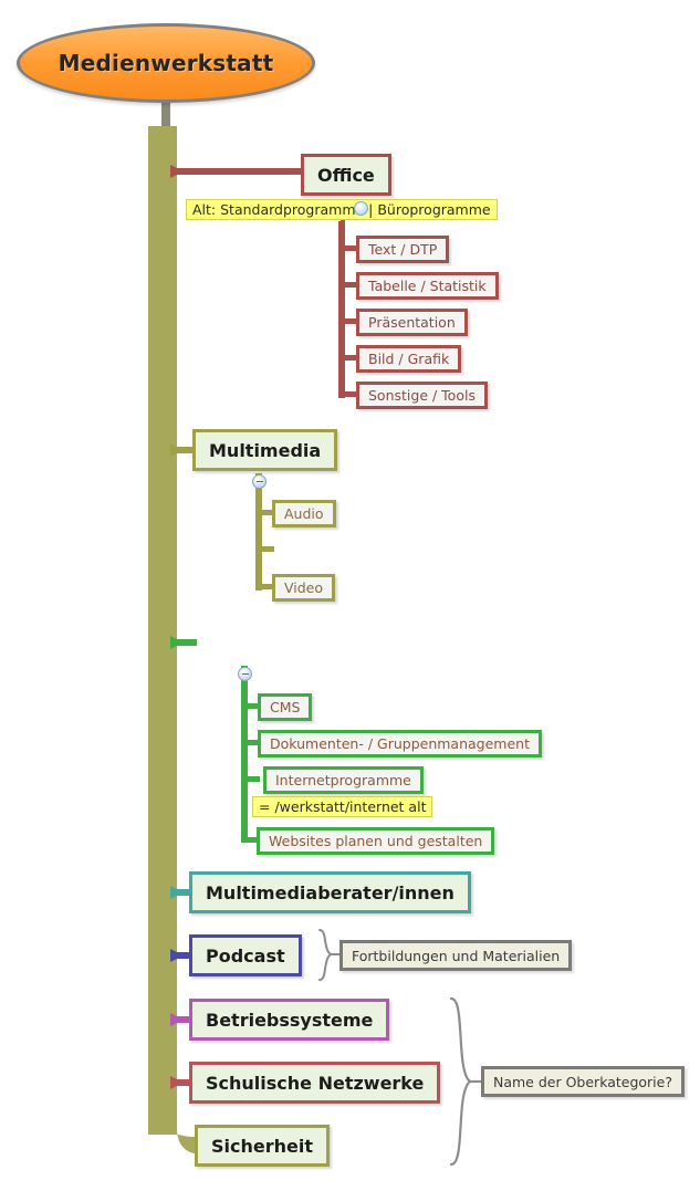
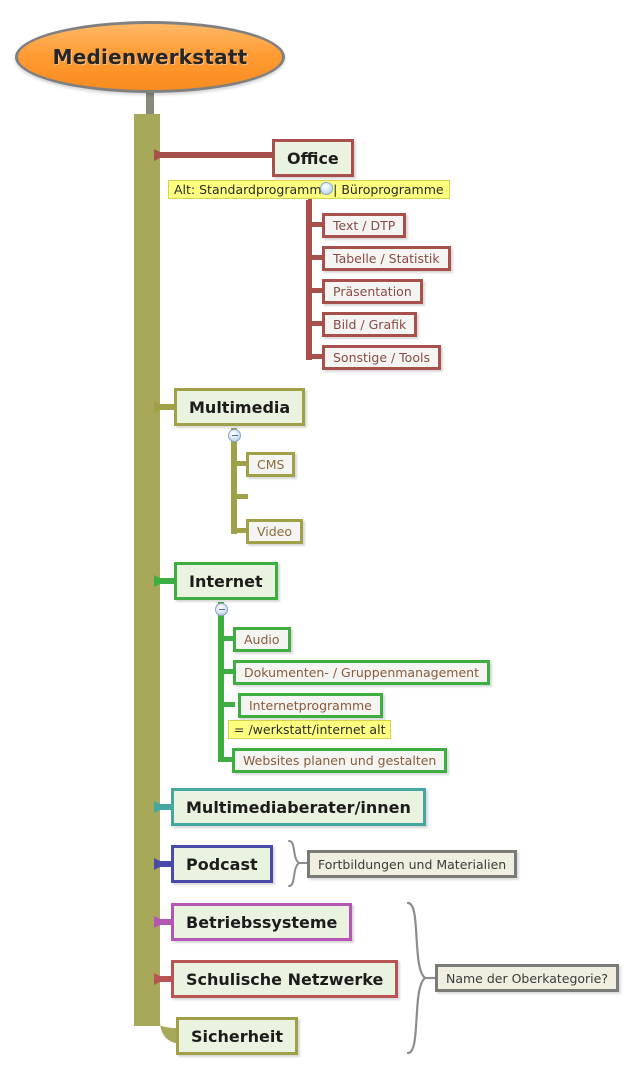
  Medienwerkstatt
  Office
  Alt: Standardprogramm | Büroprogramme
  Text / DTP
  Tabelle / Statistik
  Präsentation
  Bild / Grafik
  Sonstige / Tools
  Multimedia
- Audio
+ CMS
  Video
+ Internet
- CMS
+ Audio
  Dokumenten- / Gruppenmanagement
  Internetprogramme
  = /werkstatt/internet alt
  Websites planen und gestalten
  Multimediaberater/innen
  Podcast
  Betriebssysteme
  Schulische Netzwerke
  Sicherheit
  Fortbildungen und Materialien
  Name der Oberkategorie?
